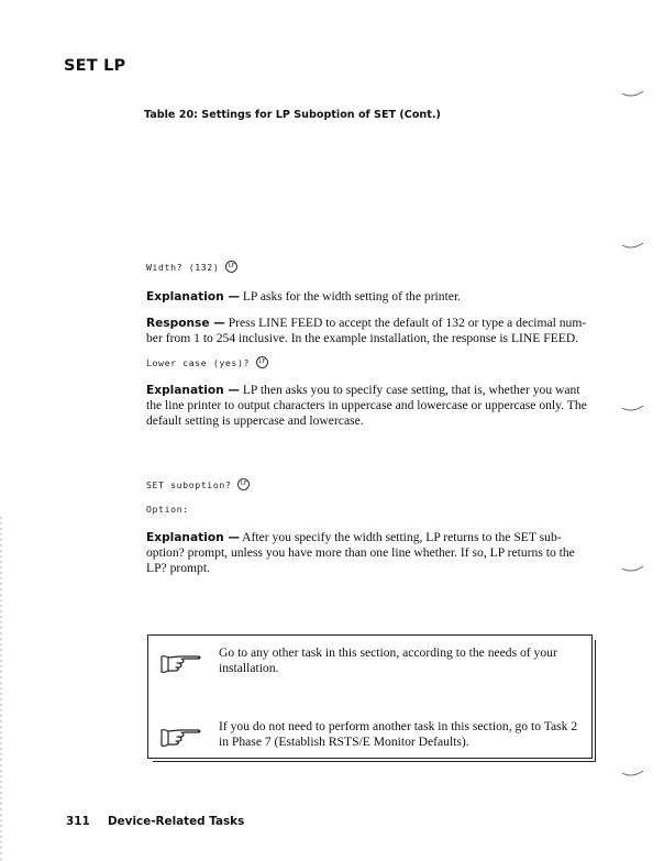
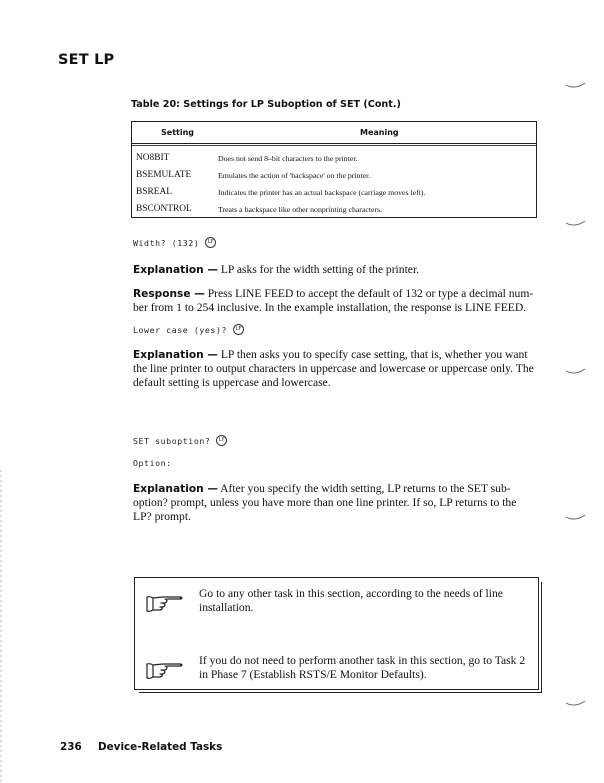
  SET LP
  Table 20: Settings for LP Suboption of SET (Cont.)
+ Setting
+ Meaning
+ NO8BIT
+ Does not send 8–bit characters to the printer.
+ BSEMULATE
+ Emulates the action of 'backspace' on the printer.
+ BSREAL
+ Indicates the printer has an actual backspace (carriage moves left).
+ BSCONTROL
+ Treats a backspace like other nonprinting characters.
  Width? (132)
  Explanation — LP asks for the width setting of the printer.
  Response — Press LINE FEED to accept the default of 132 or type a decimal num-ber from 1 to 254 inclusive. In the example installation, the response is LINE FEED.
  Lower case (yes)?
  Explanation — LP then asks you to specify case setting, that is, whether you want the line printer to output characters in uppercase and lowercase or uppercase only. The default setting is uppercase and lowercase.
  SET suboption?
  Option:
- Explanation — After you specify the width setting, LP returns to the SET sub-option? prompt, unless you have more than one line whether. If so, LP returns to the LP? prompt.
+ Explanation — After you specify the width setting, LP returns to the SET sub-option? prompt, unless you have more than one line printer. If so, LP returns to the LP? prompt.
- Go to any other task in this section, according to the needs of your installation.
+ Go to any other task in this section, according to the needs of line installation.
  If you do not need to perform another task in this section, go to Task 2 in Phase 7 (Establish RSTS/E Monitor Defaults).
- 311 Device-Related Tasks
+ 236 Device-Related Tasks
